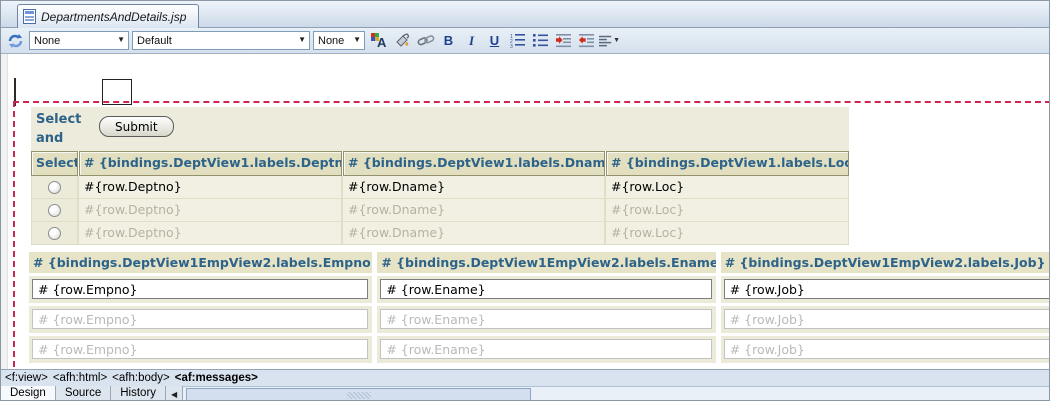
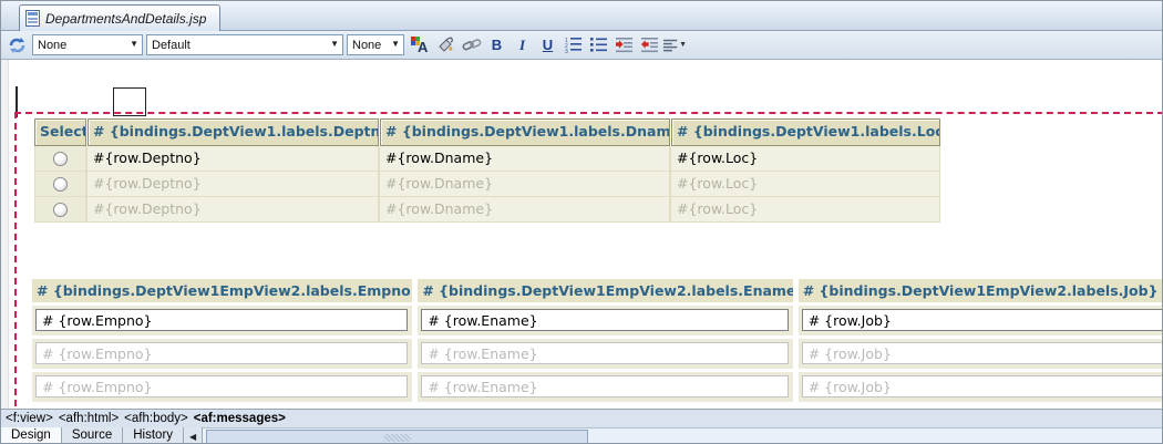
  DepartmentsAndDetails.jsp
  None
  ▼
  Default
  ▼
  None
  ▼
  A
  B
  I
  U
- Select and
- Submit
  Select
  # {bindings.DeptView1.labels.Deptn
  # {bindings.DeptView1.labels.Dnam
  # {bindings.DeptView1.labels.Loc
  #{row.Deptno}
  #{row.Dname}
  #{row.Loc}
  #{row.Deptno}
  #{row.Dname}
  #{row.Loc}
  #{row.Deptno}
  #{row.Dname}
  #{row.Loc}
  # {bindings.DeptView1EmpView2.labels.Empno
  # {bindings.DeptView1EmpView2.labels.Ename
  # {bindings.DeptView1EmpView2.labels.Job}
  # {row.Empno}
  # {row.Ename}
  # {row.Job}
  # {row.Empno}
  # {row.Ename}
  # {row.Job}
  # {row.Empno}
  # {row.Ename}
  # {row.Job}
  <f:view>
  <afh:html>
  <afh:body>
  <af:messages>
  Design
  Source
  History
  ◀
